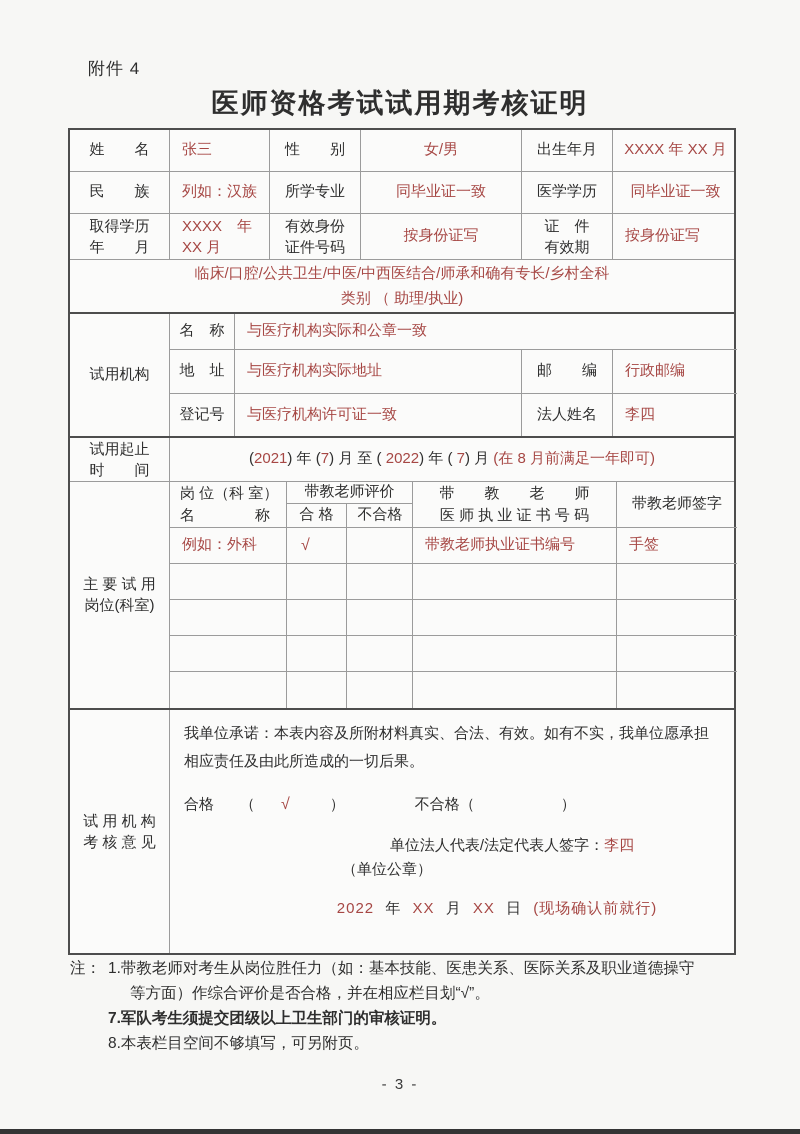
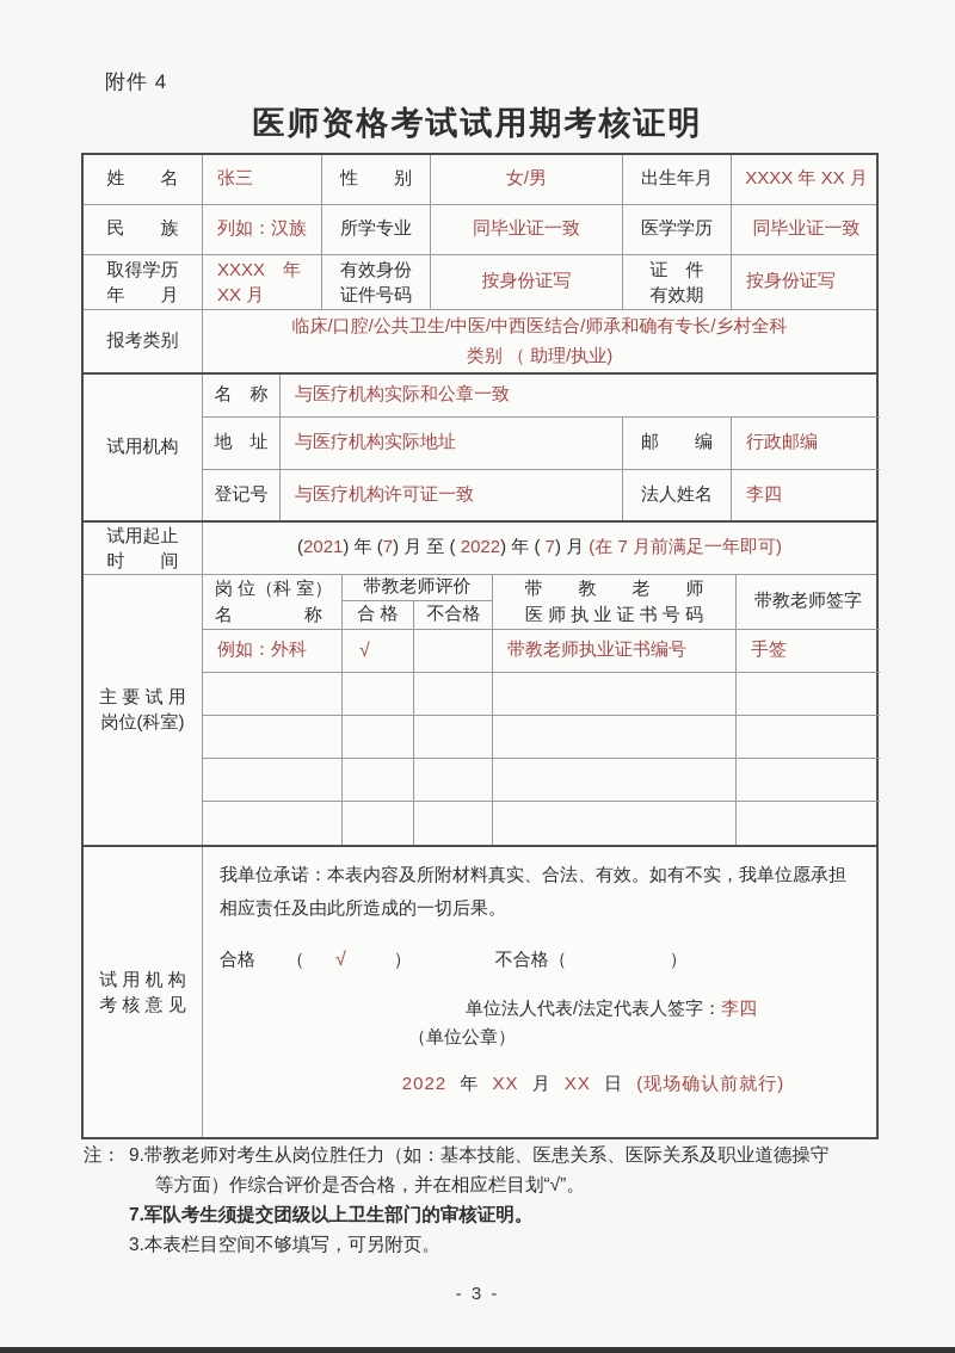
  附件 4
  医师资格考试试用期考核证明
  姓 名
  张三
  性 别
  女/男
  出生年月
  XXXX 年 XX 月
  民 族
  列如：汉族
  所学专业
  同毕业证一致
  医学学历
  同毕业证一致
  取得学历
  年 月
  XXXX 年
  XX 月
  有效身份
  证件号码
  按身份证写
  证 件
  有效期
  按身份证写
+ 报考类别
  临床/口腔/公共卫生/中医/中西医结合/师承和确有专长/乡村全科
  类别 （ 助理/执业)
  试用机构
  名 称
  与医疗机构实际和公章一致
  地 址
  与医疗机构实际地址
  邮 编
  行政邮编
  登记号
  与医疗机构许可证一致
  法人姓名
  李四
  试用起止
  时 间
- (2021) 年 (7) 月 至 ( 2022) 年 ( 7) 月 (在 8 月前满足一年即可)
+ (2021) 年 (7) 月 至 ( 2022) 年 ( 7) 月 (在 7 月前满足一年即可)
  主 要 试 用
  岗位(科室)
  岗 位（科 室）
  名 称
  带教老师评价
  合 格
  不合格
  带 教 老 师
  医 师 执 业 证 书 号 码
  带教老师签字
  例如：外科
  √
  带教老师执业证书编号
  手签
  试 用 机 构
  考 核 意 见
  我单位承诺：本表内容及所附材料真实、合法、有效。如有不实，我单位愿承担相应责任及由此所造成的一切后果。
  合格
  （
  √
  ）
  不合格
  （
  ）
  单位法人代表/法定代表人签字：李四
  （单位公章）
  2022 年 XX 月 XX 日 (现场确认前就行)
  注：
- 1.带教老师对考生从岗位胜任力（如：基本技能、医患关系、医际关系及职业道德操守
+ 9.带教老师对考生从岗位胜任力（如：基本技能、医患关系、医际关系及职业道德操守
  等方面）作综合评价是否合格，并在相应栏目划“√”。
  7.军队考生须提交团级以上卫生部门的审核证明。
- 8.本表栏目空间不够填写，可另附页。
+ 3.本表栏目空间不够填写，可另附页。
  - 3 -
